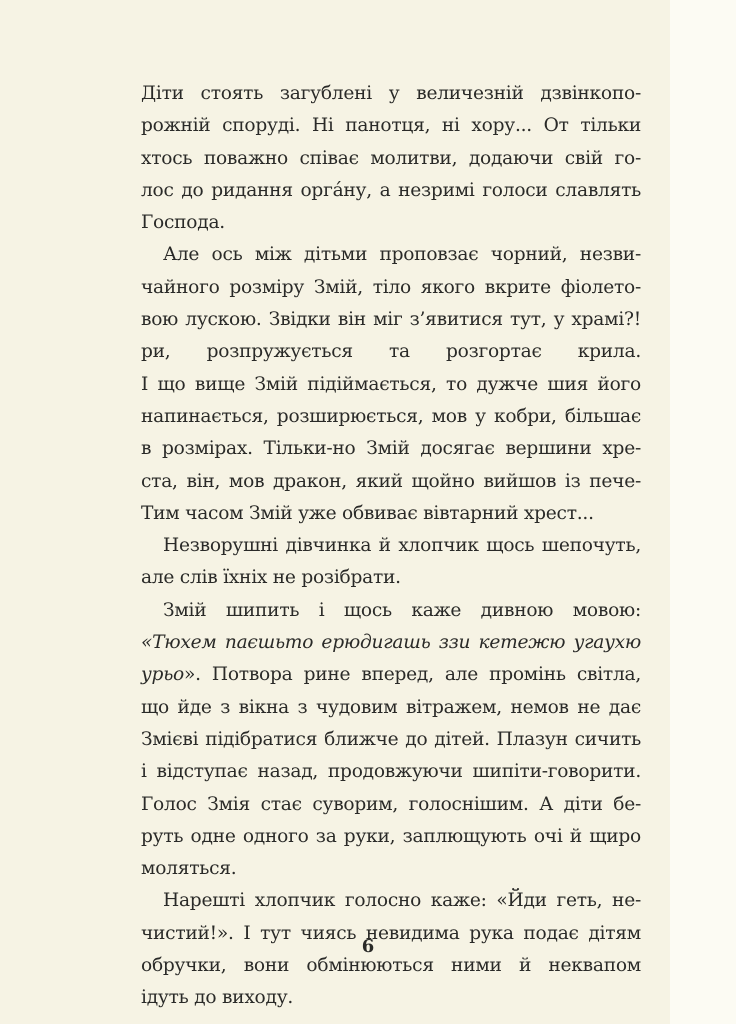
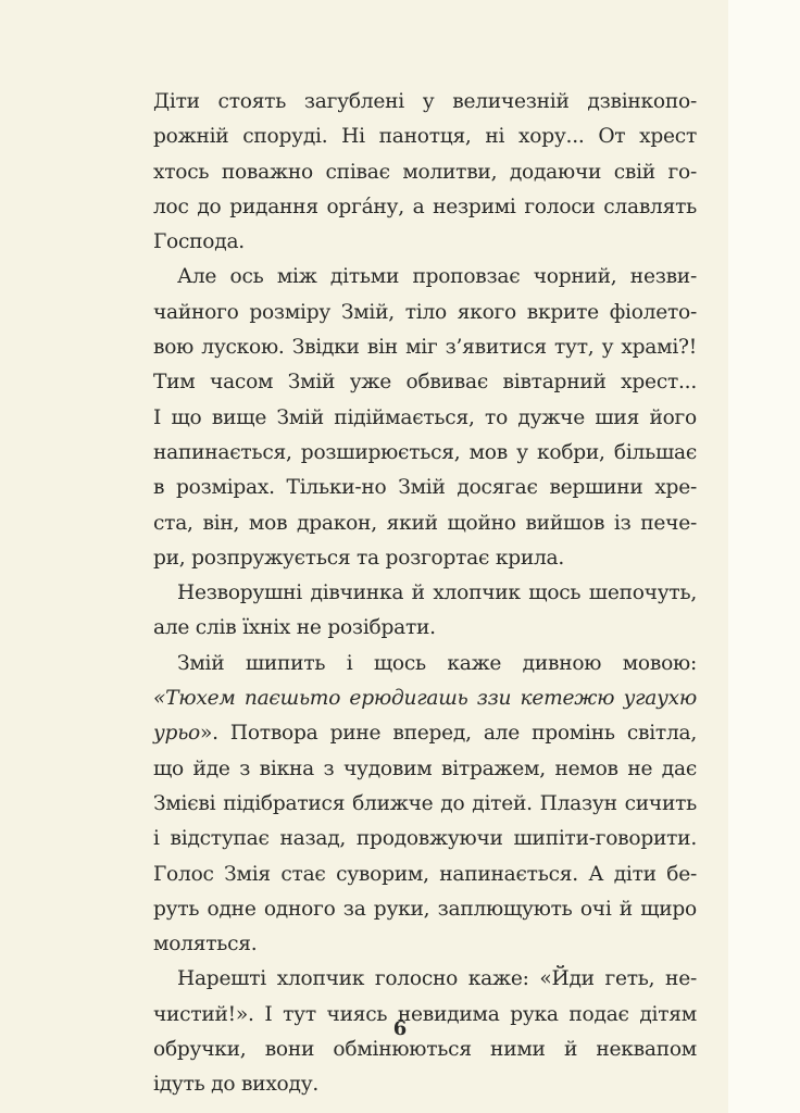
  Діти стоять загублені у величезній дзвінкопо-
- рожній споруді. Ні панотця, ні хору... От тільки
+ рожній споруді. Ні панотця, ні хору... От хрест
  хтось поважно співає молитви, додаючи свій го-
  лос до ридання орга́ну, а незримі голоси славлять
  Господа.
  Але ось між дітьми проповзає чорний, незви-
  чайного розміру Змій, тіло якого вкрите фіолето-
  вою лускою. Звідки він міг з’явитися тут, у храмі?!
- ри, розпружується та розгортає крила.
+ Тим часом Змій уже обвиває вівтарний хрест...
  І що вище Змій підіймається, то дужче шия його
  напинається, розширюється, мов у кобри, більшає
  в розмірах. Тільки-но Змій досягає вершини хре-
  ста, він, мов дракон, який щойно вийшов із пече-
- Тим часом Змій уже обвиває вівтарний хрест...
+ ри, розпружується та розгортає крила.
  Незворушні дівчинка й хлопчик щось шепочуть,
  але слів їхніх не розібрати.
  Змій шипить і щось каже дивною мовою:
  «Тюхем паєшьто ерюдигашь ззи кетежю угаухю
  урьо». Потвора рине вперед, але промінь світла,
  що йде з вікна з чудовим вітражем, немов не дає
  Змієві підібратися ближче до дітей. Плазун сичить
  і відступає назад, продовжуючи шипіти-говорити.
- Голос Змія стає суворим, голоснішим. А діти бе-
+ Голос Змія стає суворим, напинається. А діти бе-
  руть одне одного за руки, заплющують очі й щиро
  моляться.
  Нарешті хлопчик голосно каже: «Йди геть, не-
  чистий!». І тут чиясь невидима рука подає дітям
  обручки, вони обмінюються ними й неквапом
  ідуть до виходу.
  6
